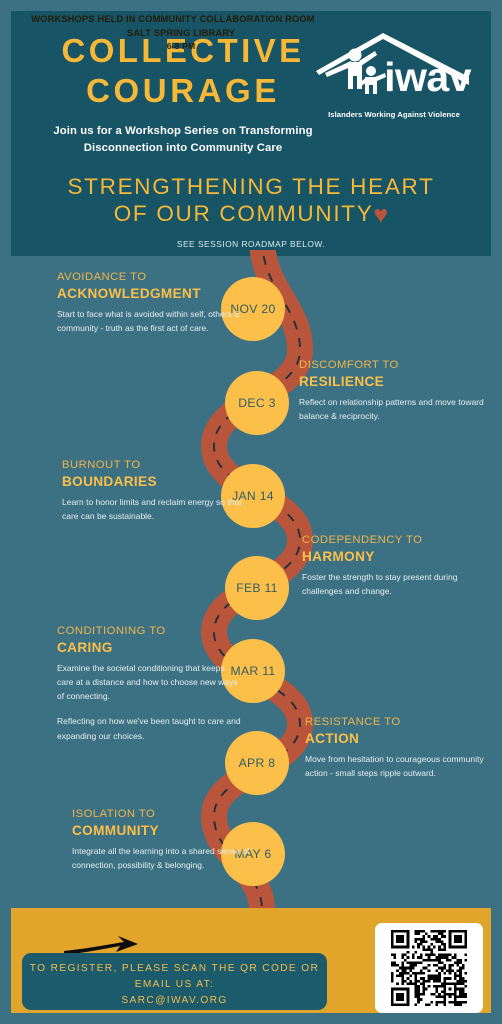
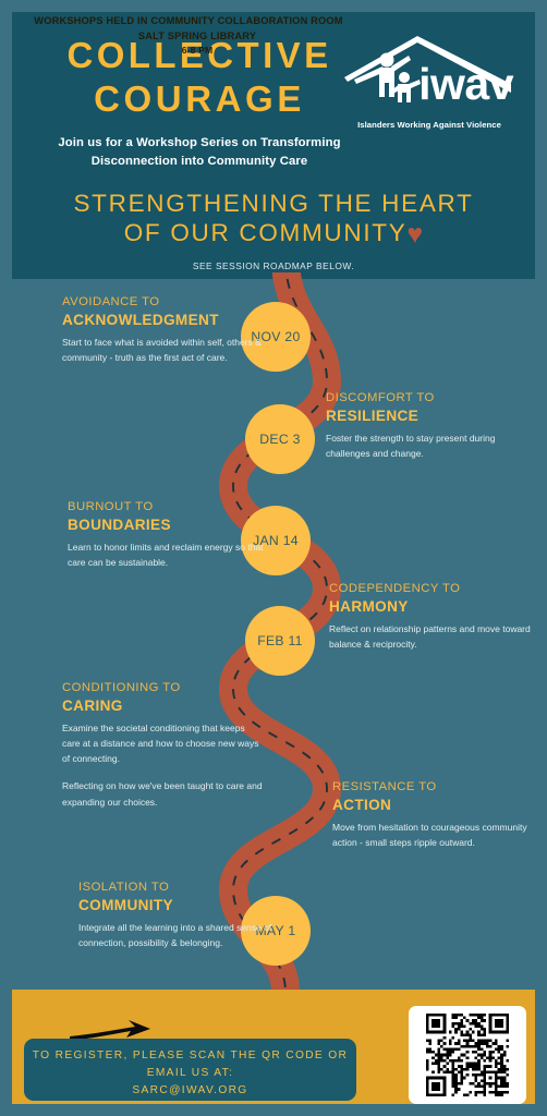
  COLLECTIVE
  COURAGE
  Join us for a Workshop Series on Transforming
  Disconnection into Community Care
  iwav
  Islanders Working Against Violence
  STRENGTHENING THE HEART
  OF OUR COMMUNITY♥
  SEE SESSION ROADMAP BELOW.
  NOV 20
  DEC 3
  JAN 14
  FEB 11
- MAR 11
- APR 8
- MAY 6
+ MAY 1
  AVOIDANCE TO
  ACKNOWLEDGMENT
  Start to face what is avoided within self, others & community - truth as the first act of care.
  DISCOMFORT TO
  RESILIENCE
- Reflect on relationship patterns and move toward balance & reciprocity.
+ Foster the strength to stay present during challenges and change.
  BURNOUT TO
  BOUNDARIES
  Learn to honor limits and reclaim energy so that care can be sustainable.
  CODEPENDENCY TO
  HARMONY
- Foster the strength to stay present during challenges and change.
+ Reflect on relationship patterns and move toward balance & reciprocity.
  CONDITIONING TO
  CARING
  Examine the societal conditioning that keeps care at a distance and how to choose new ways of connecting.
  Reflecting on how we've been taught to care and expanding our choices.
  RESISTANCE TO
  ACTION
  Move from hesitation to courageous community action - small steps ripple outward.
  ISOLATION TO
  COMMUNITY
  Integrate all the learning into a shared sense of connection, possibility & belonging.
  WORKSHOPS HELD IN COMMUNITY COLLABORATION ROOM
  SALT SPRING LIBRARY
  6-8 PM
  TO REGISTER, PLEASE SCAN THE QR CODE OR
  EMAIL US AT:
  SARC@IWAV.ORG
